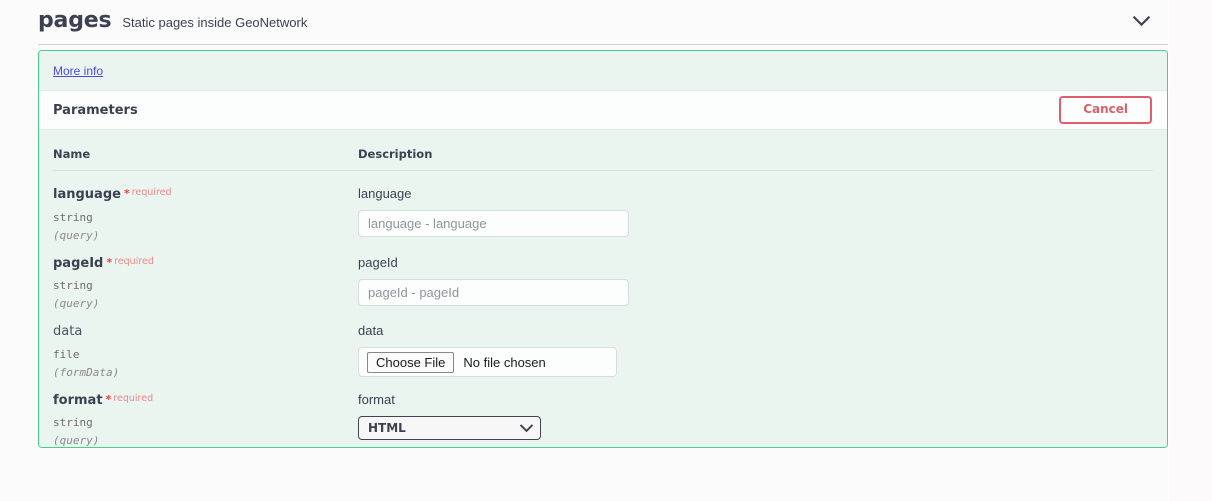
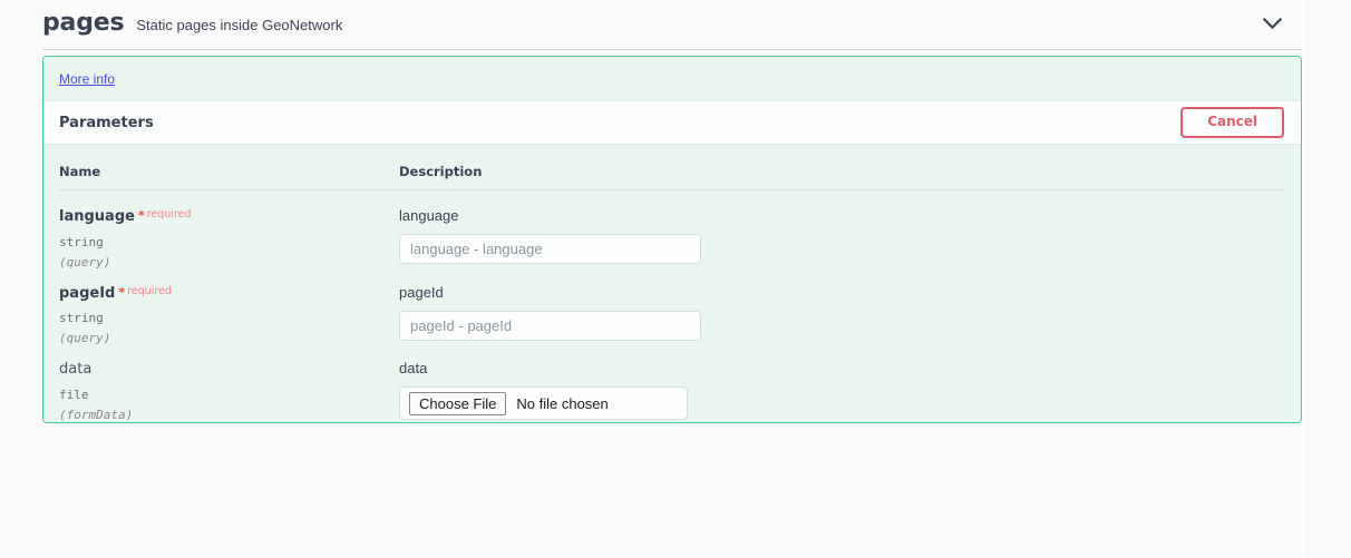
  pages
  Static pages inside GeoNetwork
  More info
  Parameters
  Cancel
  Name	Description
  language * required string (query)	language language - language
  pageId * required string (query)	pageId pageId - pageId
  data file (formData)	data Choose File No file chosen
- format * required string (query)	format HTML
